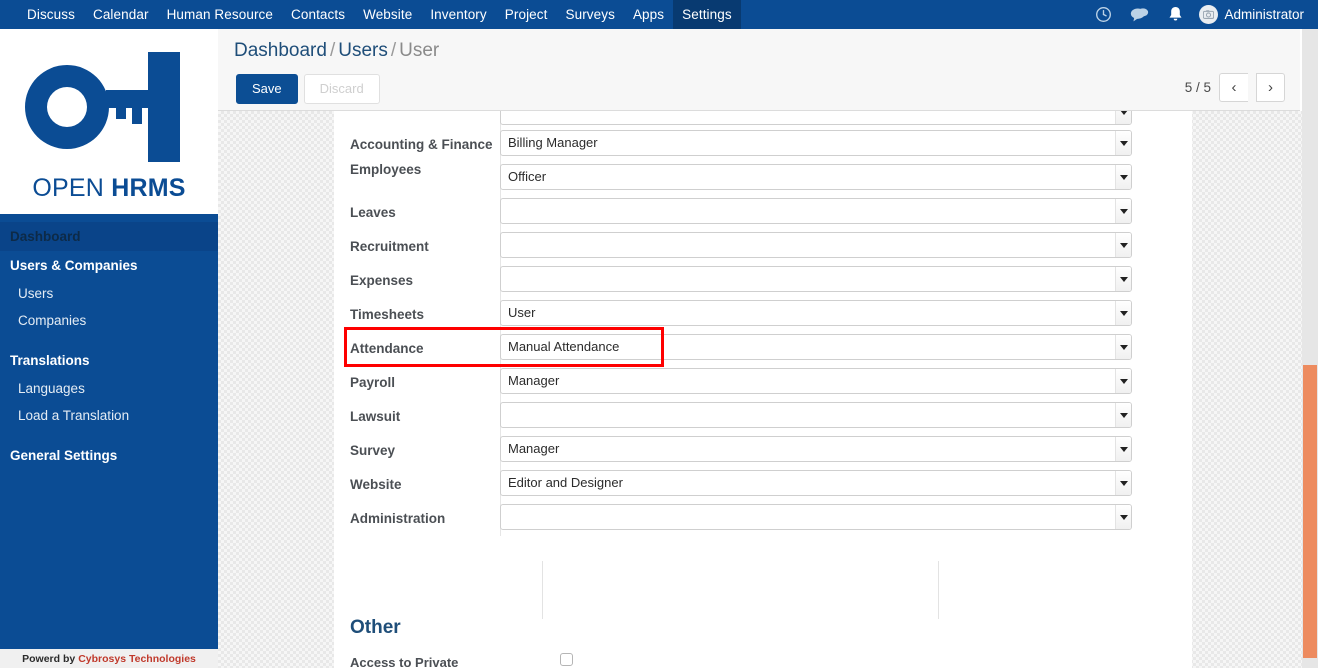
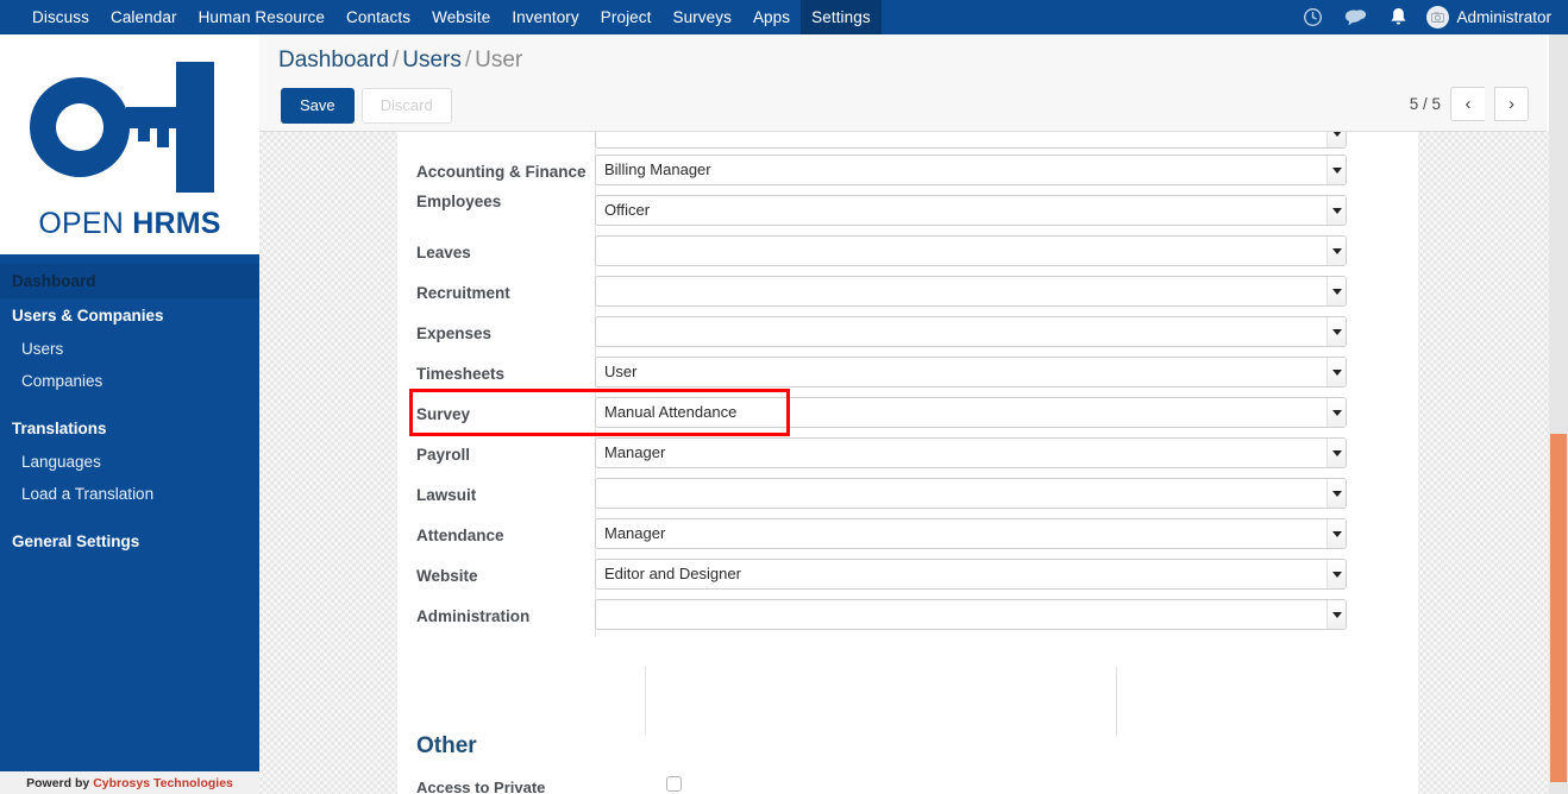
  Discuss
  Calendar
  Human Resource
  Contacts
  Website
  Inventory
  Project
  Surveys
  Apps
  Settings
  Administrator
  OPEN HRMS
  Dashboard
  Users & Companies
  Users
  Companies
  Translations
  Languages
  Load a Translation
  General Settings
  Powerd by
  Cybrosys Technologies
  Dashboard / Users / User
  Save
  Discard
  5 / 5
  ‹
  ›
  Accounting & Finance
  Billing Manager
  Employees
  Officer
  Leaves
  Recruitment
  Expenses
  Timesheets
  User
- Attendance
+ Survey
  Manual Attendance
  Payroll
  Manager
  Lawsuit
- Survey
+ Attendance
  Manager
  Website
  Editor and Designer
  Administration
  Other
